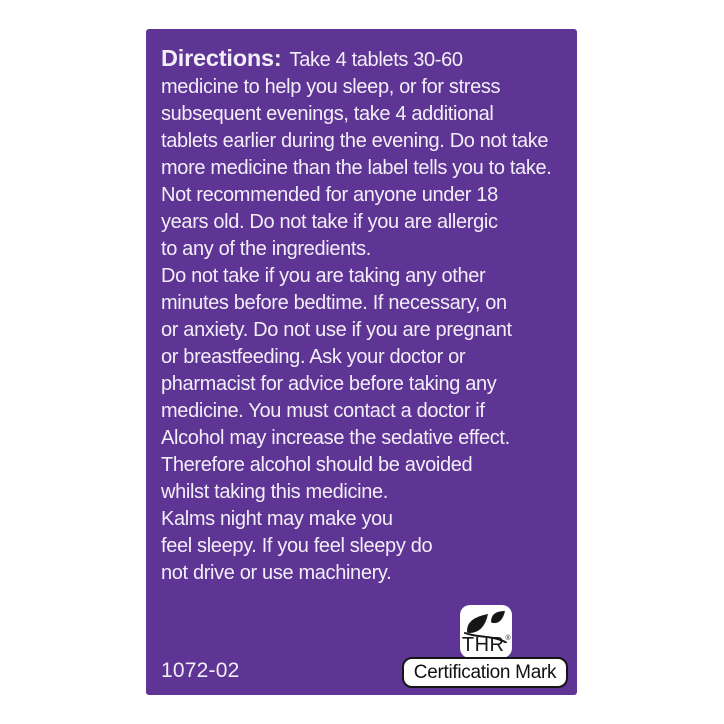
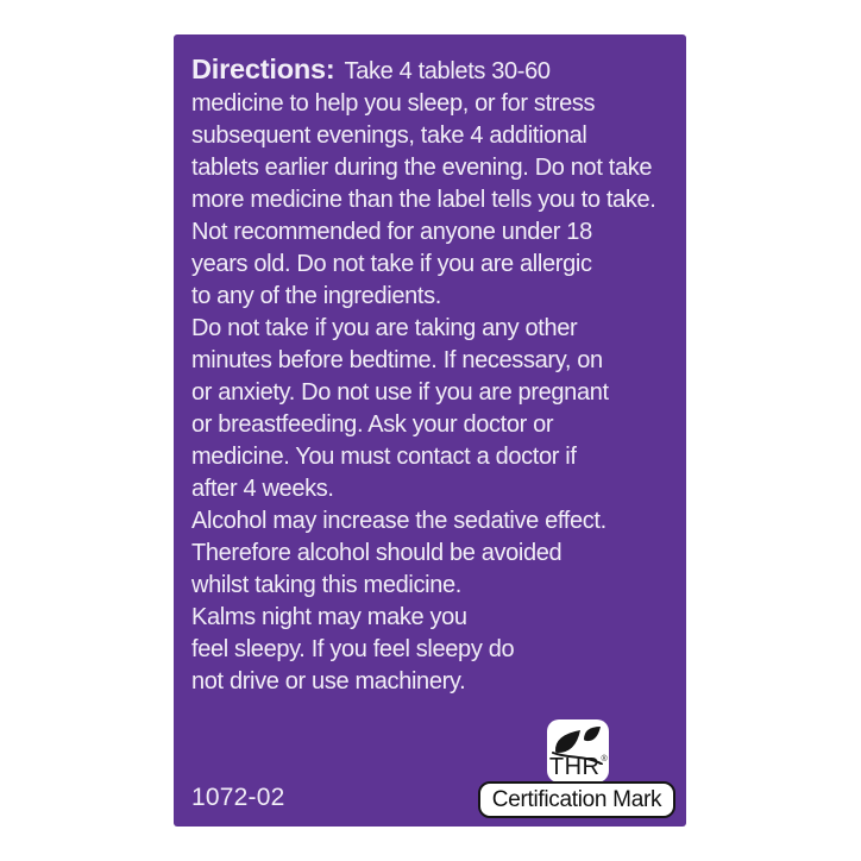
  Directions: Take 4 tablets 30-60
  medicine to help you sleep, or for stress
  subsequent evenings, take 4 additional
  tablets earlier during the evening. Do not take
  more medicine than the label tells you to take.
  Not recommended for anyone under 18
  years old. Do not take if you are allergic
  to any of the ingredients.
  Do not take if you are taking any other
  minutes before bedtime. If necessary, on
  or anxiety. Do not use if you are pregnant
  or breastfeeding. Ask your doctor or
- pharmacist for advice before taking any
  medicine. You must contact a doctor if
+ after 4 weeks.
  Alcohol may increase the sedative effect.
  Therefore alcohol should be avoided
  whilst taking this medicine.
  Kalms night may make you
  feel sleepy. If you feel sleepy do
  not drive or use machinery.
  1072-02
  THR
  Certification Mark
